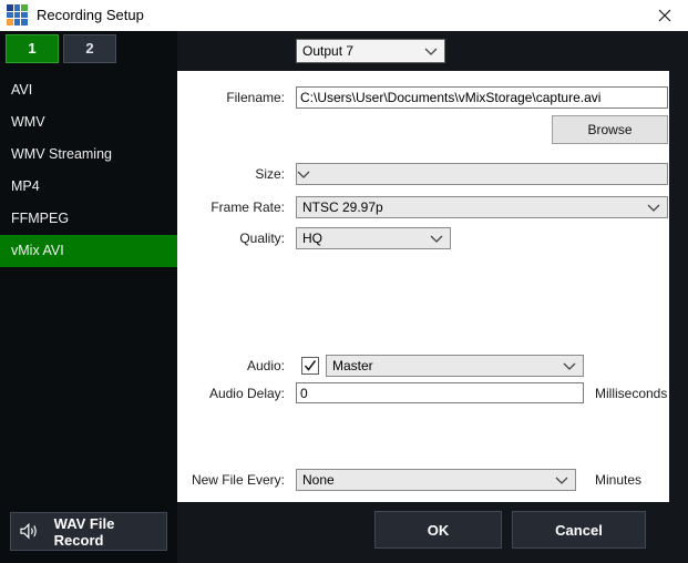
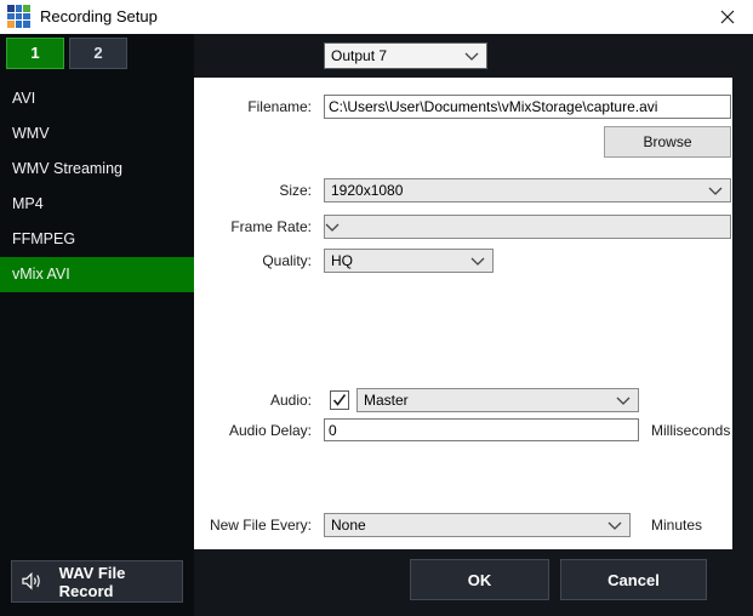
  Recording Setup
  1
  2
  Output 7
  AVI
  WMV
  WMV Streaming
  MP4
  FFMPEG
  vMix AVI
  Filename:
  C:\Users\User\Documents\vMixStorage\capture.avi
  Browse
  Size:
+ 1920x1080
  Frame Rate:
- NTSC 29.97p
  Quality:
  HQ
  Audio:
  Master
  Audio Delay:
  0
  Milliseconds
  New File Every:
  None
  Minutes
  WAV File Record
  OK
  Cancel
